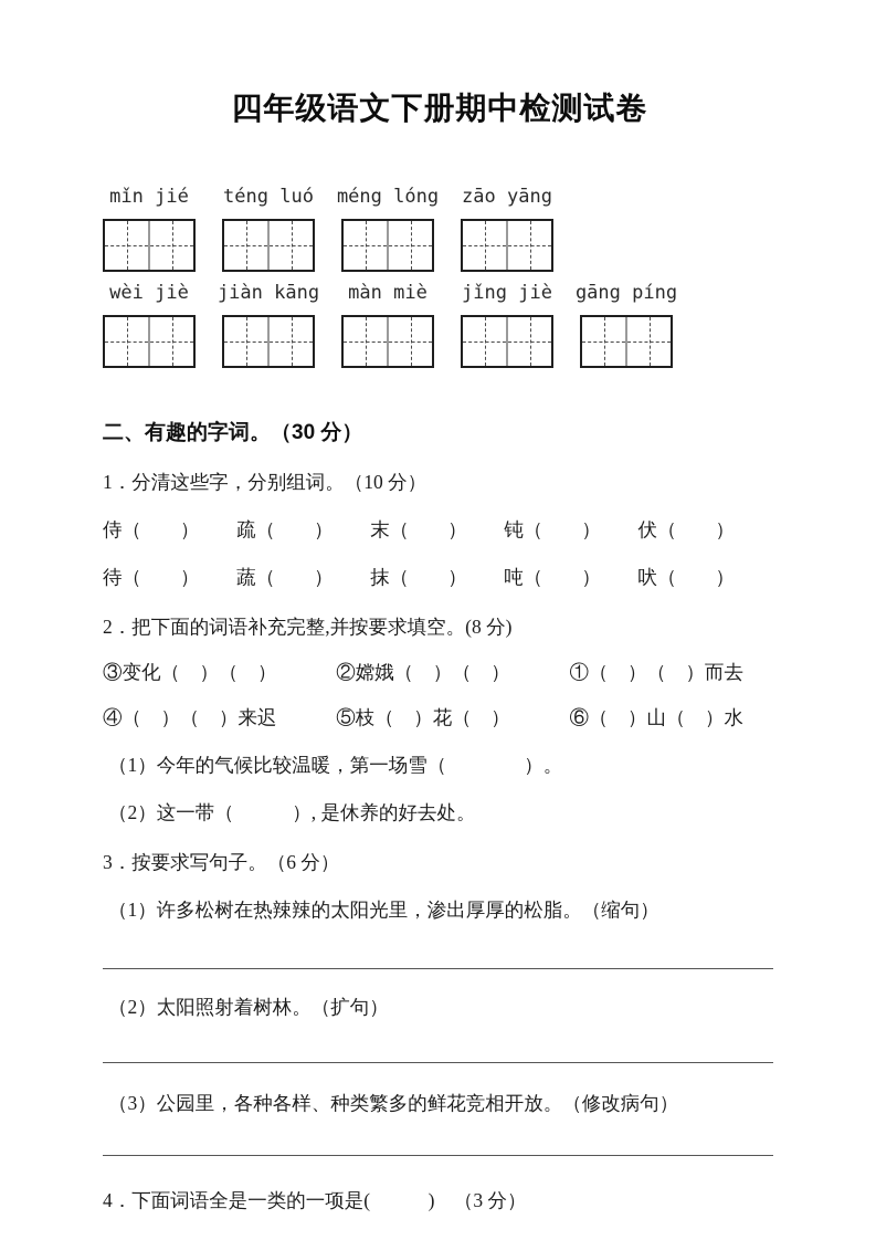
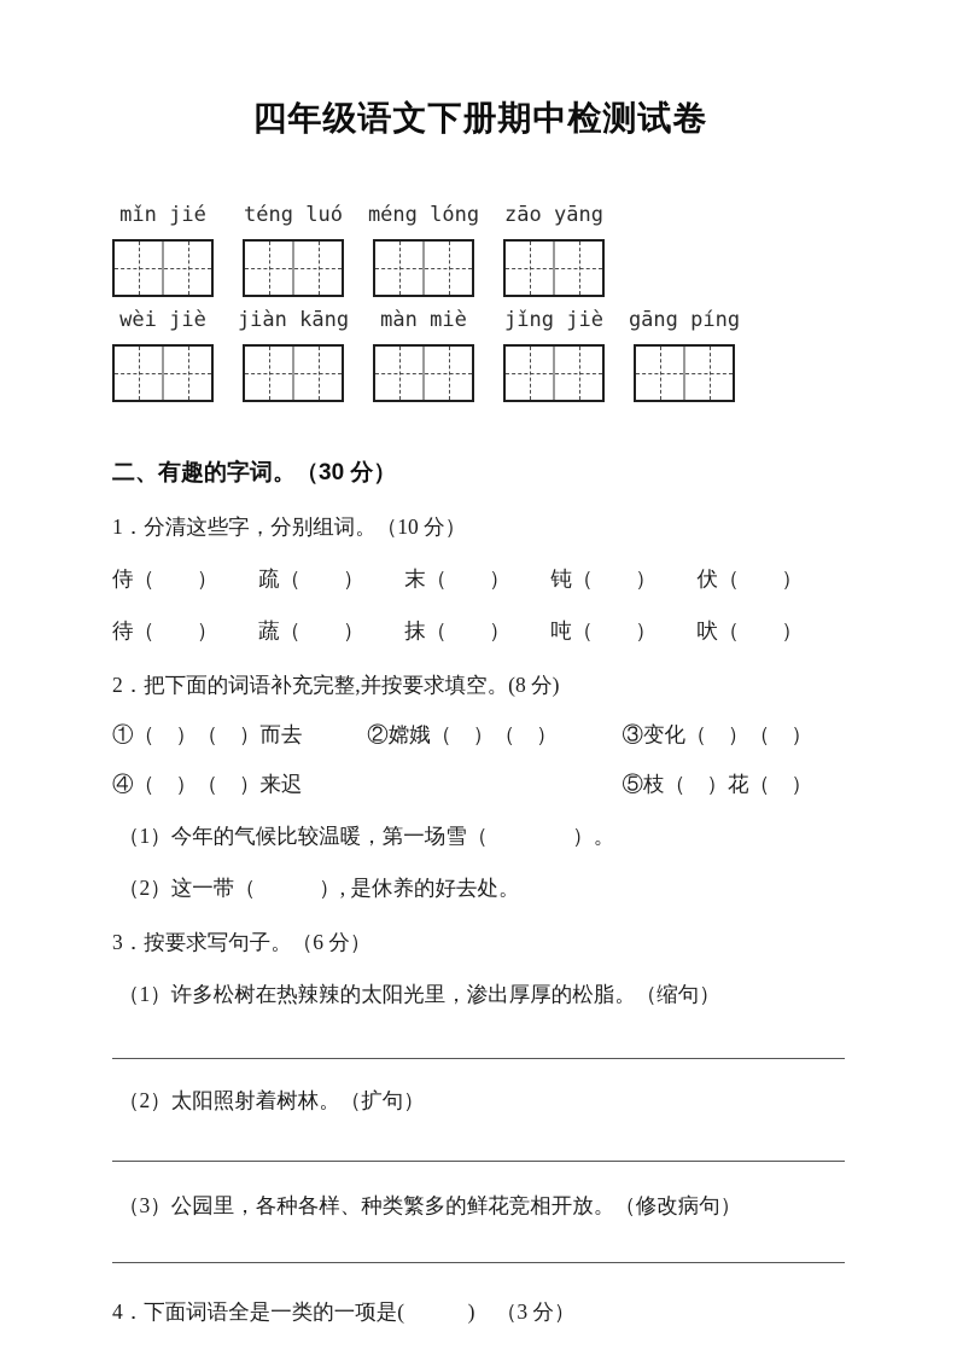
  四年级语文下册期中检测试卷
  mǐn jié
  téng luó
  méng lóng
  zāo yāng
  wèi jiè
  jiàn kāng
  màn miè
  jǐng jiè
  gāng píng
  二、有趣的字词。（30 分）
  1．分清这些字，分别组词。（10 分）
  侍（ ）
  疏（ ）
  末（ ）
  钝（ ）
  伏（ ）
  待（ ）
  蔬（ ）
  抹（ ）
  吨（ ）
  吠（ ）
  2．把下面的词语补充完整,并按要求填空。(8 分)
- ③变化（ ）（ ）
+ ①（ ）（ ）而去
  ②嫦娥（ ）（ ）
- ①（ ）（ ）而去
+ ③变化（ ）（ ）
  ④（ ）（ ）来迟
  ⑤枝（ ）花（ ）
- ⑥（ ）山（ ）水
  （1）今年的气候比较温暖，第一场雪（ ）。
  （2）这一带（ ）, 是休养的好去处。
  3．按要求写句子。（6 分）
  （1）许多松树在热辣辣的太阳光里，渗出厚厚的松脂。（缩句）
  （2）太阳照射着树林。（扩句）
  （3）公园里，各种各样、种类繁多的鲜花竞相开放。（修改病句）
  4．下面词语全是一类的一项是( ) （3 分）
